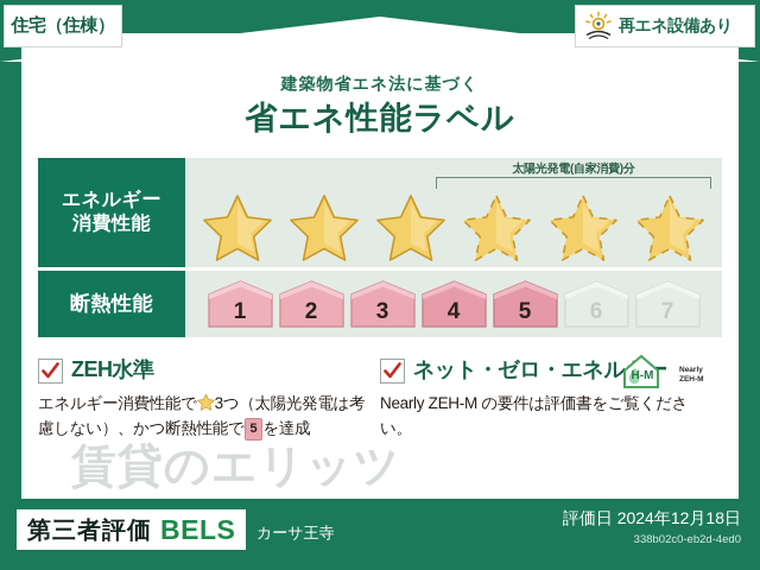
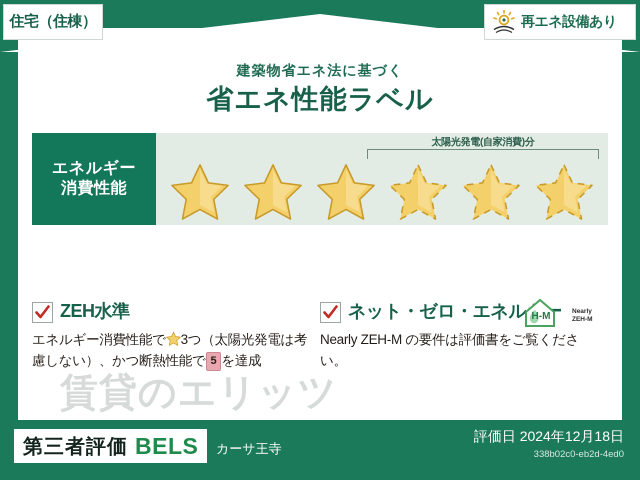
  住宅（住棟）
  再エネ設備あり
  建築物省エネ法に基づく
  省エネ性能ラベル
  エネルギー
  消費性能
  太陽光発電(自家消費)分
- 断熱性能
- 1
- 2
- 3
- 4
- 5
- 6
- 7
  ZEH水準
  エネルギー消費性能で 3つ（太陽光発電は考慮しない）、かつ断熱性能で 5 を達成
  ネット・ゼロ・エネル
  Nearly ZEH-M の要件は評価書をご覧ください。
  H-M
  賃貸のエリッツ
  第三者評価
  BELS
  カーサ王寺
  評価日 2024年12月18日
  338b02c0-eb2d-4ed0
